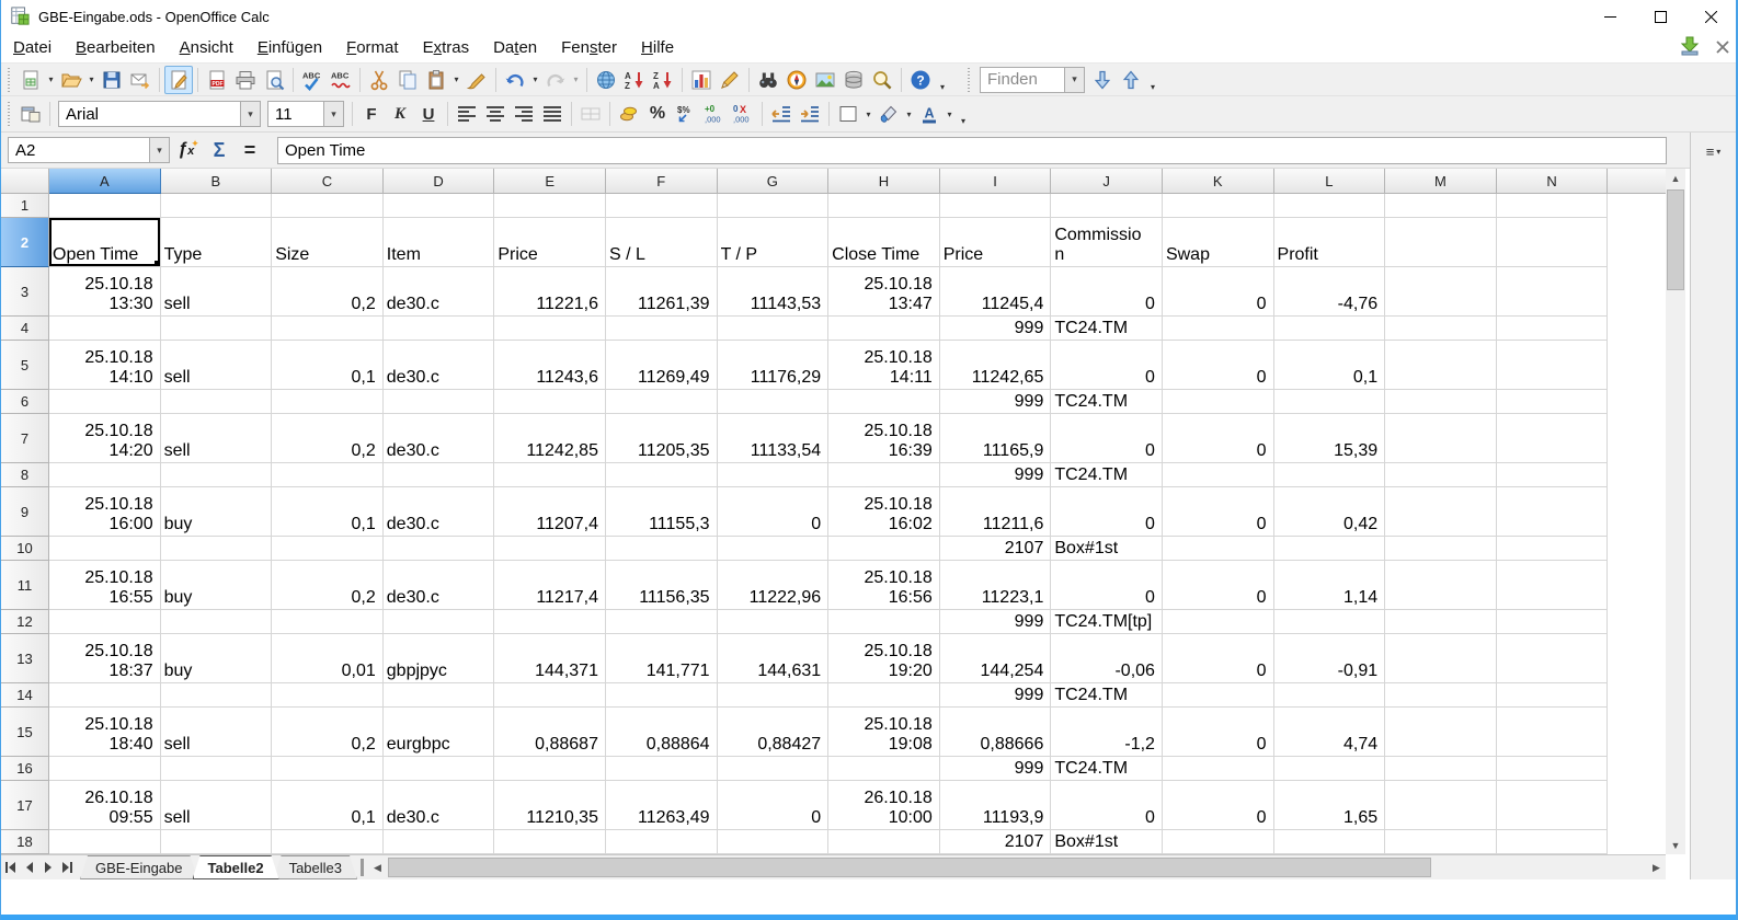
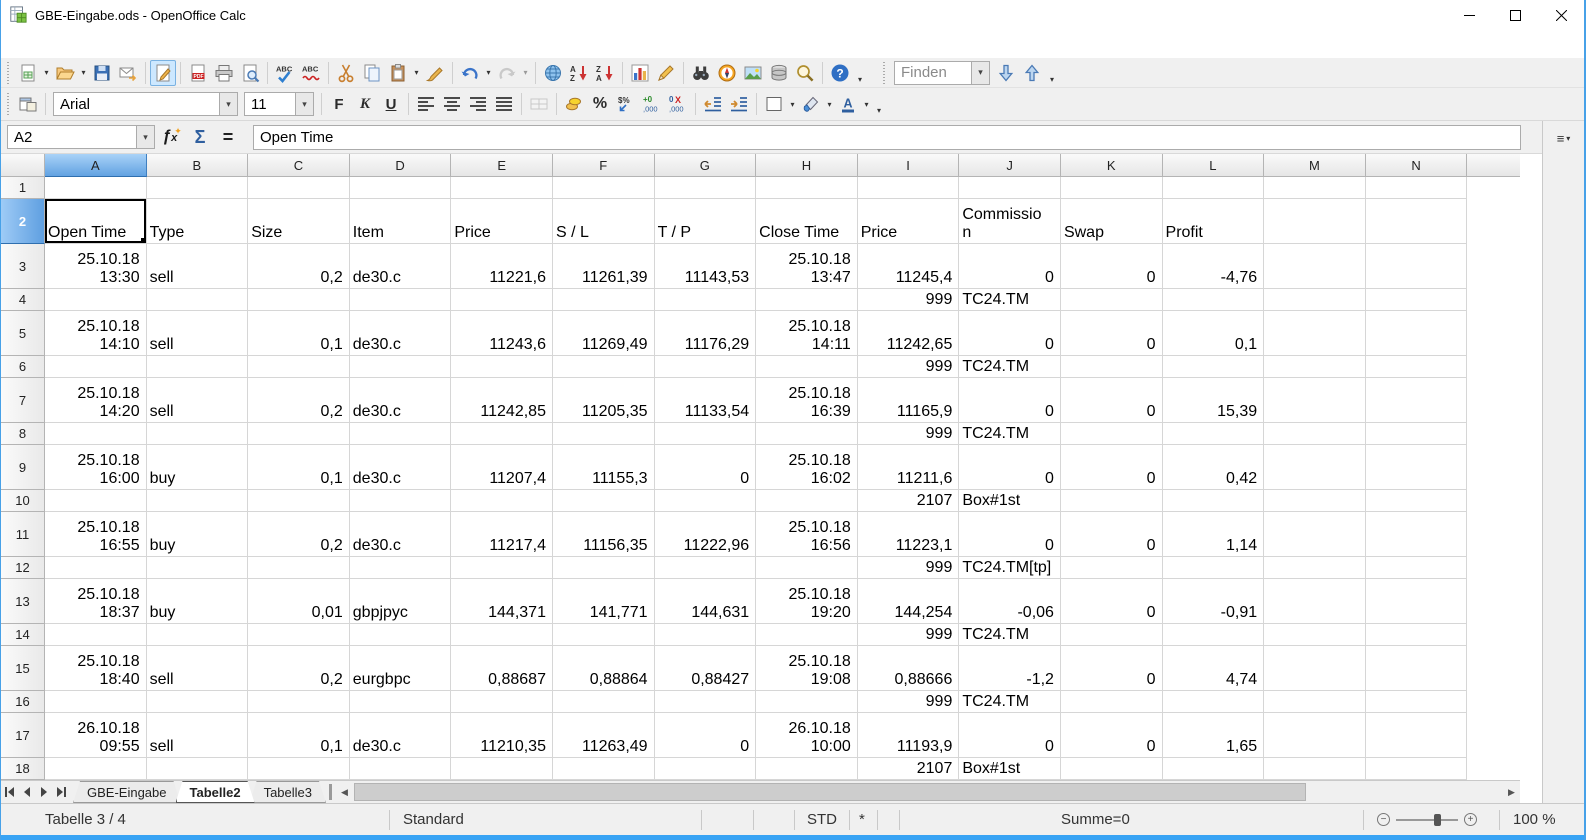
  GBE-Eingabe.ods - OpenOffice Calc
- Datei
- Bearbeiten
- Ansicht
- Einfügen
- Format
- Extras
- Daten
- Fenster
- Hilfe
  ▾
  ▾
  ABC
  ABC
  ▾
  ▾
  ▾
  A
  Z
  Z
  A
  ?
  ▾
  Finden
  ▾
  ▾
  Arial
  ▾
  11
  ▾
  F
  K
  U
  %
  $%
  +0
  ,000
  0
  X
  ,000
  ▾
  ▾
  A
  ▾
  ▾
  A2
  ▾
  ƒx
  ✦
  Σ
  =
  Open Time
  A
  B
  C
  D
  E
  F
  G
  H
  I
  J
  K
  L
  M
  N
  1
  2
  Open Time
  Type
  Size
  Item
  Price
  S / L
  T / P
  Close Time
  Price
  Commissio
  n
  Swap
  Profit
  3
  25.10.18
  13:30
  sell
  0,2
  de30.c
  11221,6
  11261,39
  11143,53
  25.10.18
  13:47
  11245,4
  0
  0
  -4,76
  4
  999
  TC24.TM
  5
  25.10.18
  14:10
  sell
  0,1
  de30.c
  11243,6
  11269,49
  11176,29
  25.10.18
  14:11
  11242,65
  0
  0
  0,1
  6
  999
  TC24.TM
  7
  25.10.18
  14:20
  sell
  0,2
  de30.c
  11242,85
  11205,35
  11133,54
  25.10.18
  16:39
  11165,9
  0
  0
  15,39
  8
  999
  TC24.TM
  9
  25.10.18
  16:00
  buy
  0,1
  de30.c
  11207,4
  11155,3
  0
  25.10.18
  16:02
  11211,6
  0
  0
  0,42
  10
  2107
  Box#1st
  11
  25.10.18
  16:55
  buy
  0,2
  de30.c
  11217,4
  11156,35
  11222,96
  25.10.18
  16:56
  11223,1
  0
  0
  1,14
  12
  999
  TC24.TM[tp]
  13
  25.10.18
  18:37
  buy
  0,01
  gbpjpyc
  144,371
  141,771
  144,631
  25.10.18
  19:20
  144,254
  -0,06
  0
  -0,91
  14
  999
  TC24.TM
  15
  25.10.18
  18:40
  sell
  0,2
  eurgbpc
  0,88687
  0,88864
  0,88427
  25.10.18
  19:08
  0,88666
  -1,2
  0
  4,74
  16
  999
  TC24.TM
  17
  26.10.18
  09:55
  sell
  0,1
  de30.c
  11210,35
  11263,49
  0
  26.10.18
  10:00
  11193,9
  0
  0
  1,65
  18
  2107
  Box#1st
- ▲
- ▼
  ≡
  ▾
  GBE-Eingabe
  Tabelle2
  Tabelle3
  ◀
  ▶
+ Tabelle 3 / 4
+ Standard
+ STD
+ *
+ Summe=0
+ −
+ +
+ 100 %
